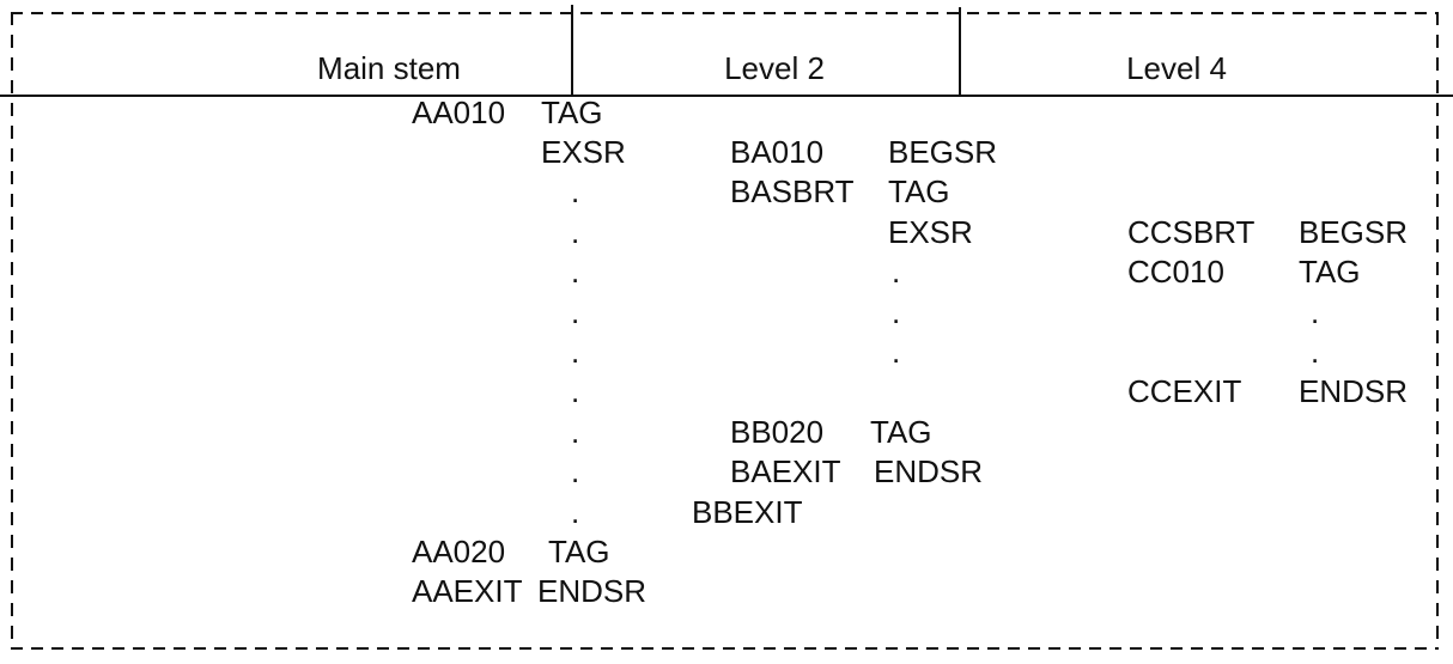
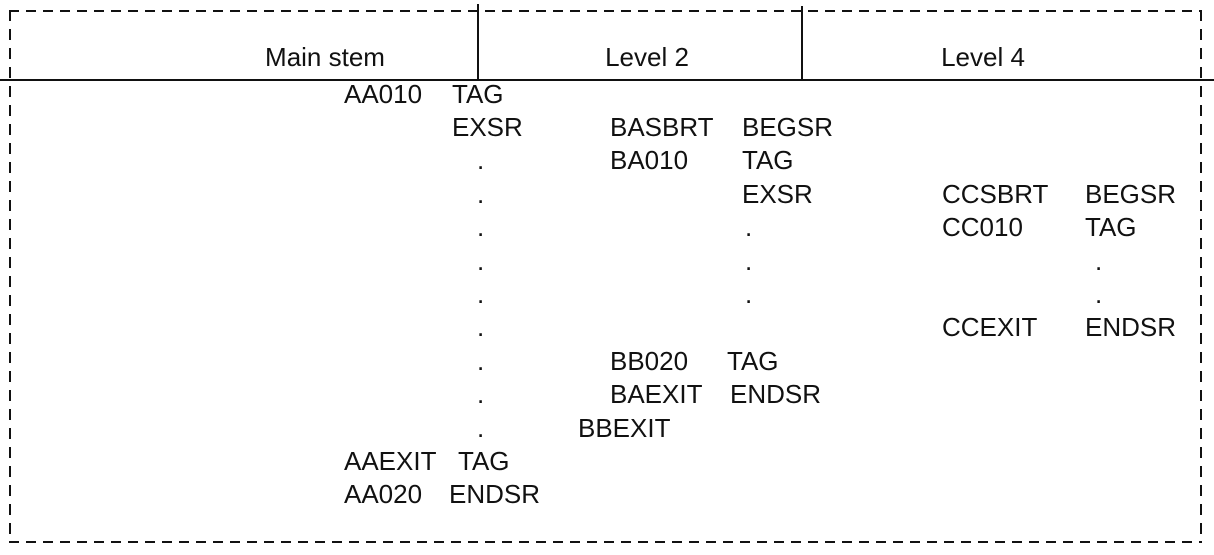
  Main stem
  Level 2
  Level 4
  AA010
  TAG
  EXSR
- BA010
+ BASBRT
  BEGSR
  .
- BASBRT
+ BA010
  TAG
  .
  EXSR
  CCSBRT
  BEGSR
  .
  .
  CC010
  TAG
  .
  .
  .
  .
  .
  .
  .
  CCEXIT
  ENDSR
  .
  BB020
  TAG
  .
  BAEXIT
  ENDSR
  .
  BBEXIT
- AA020
+ AAEXIT
  TAG
- AAEXIT
+ AA020
  ENDSR
